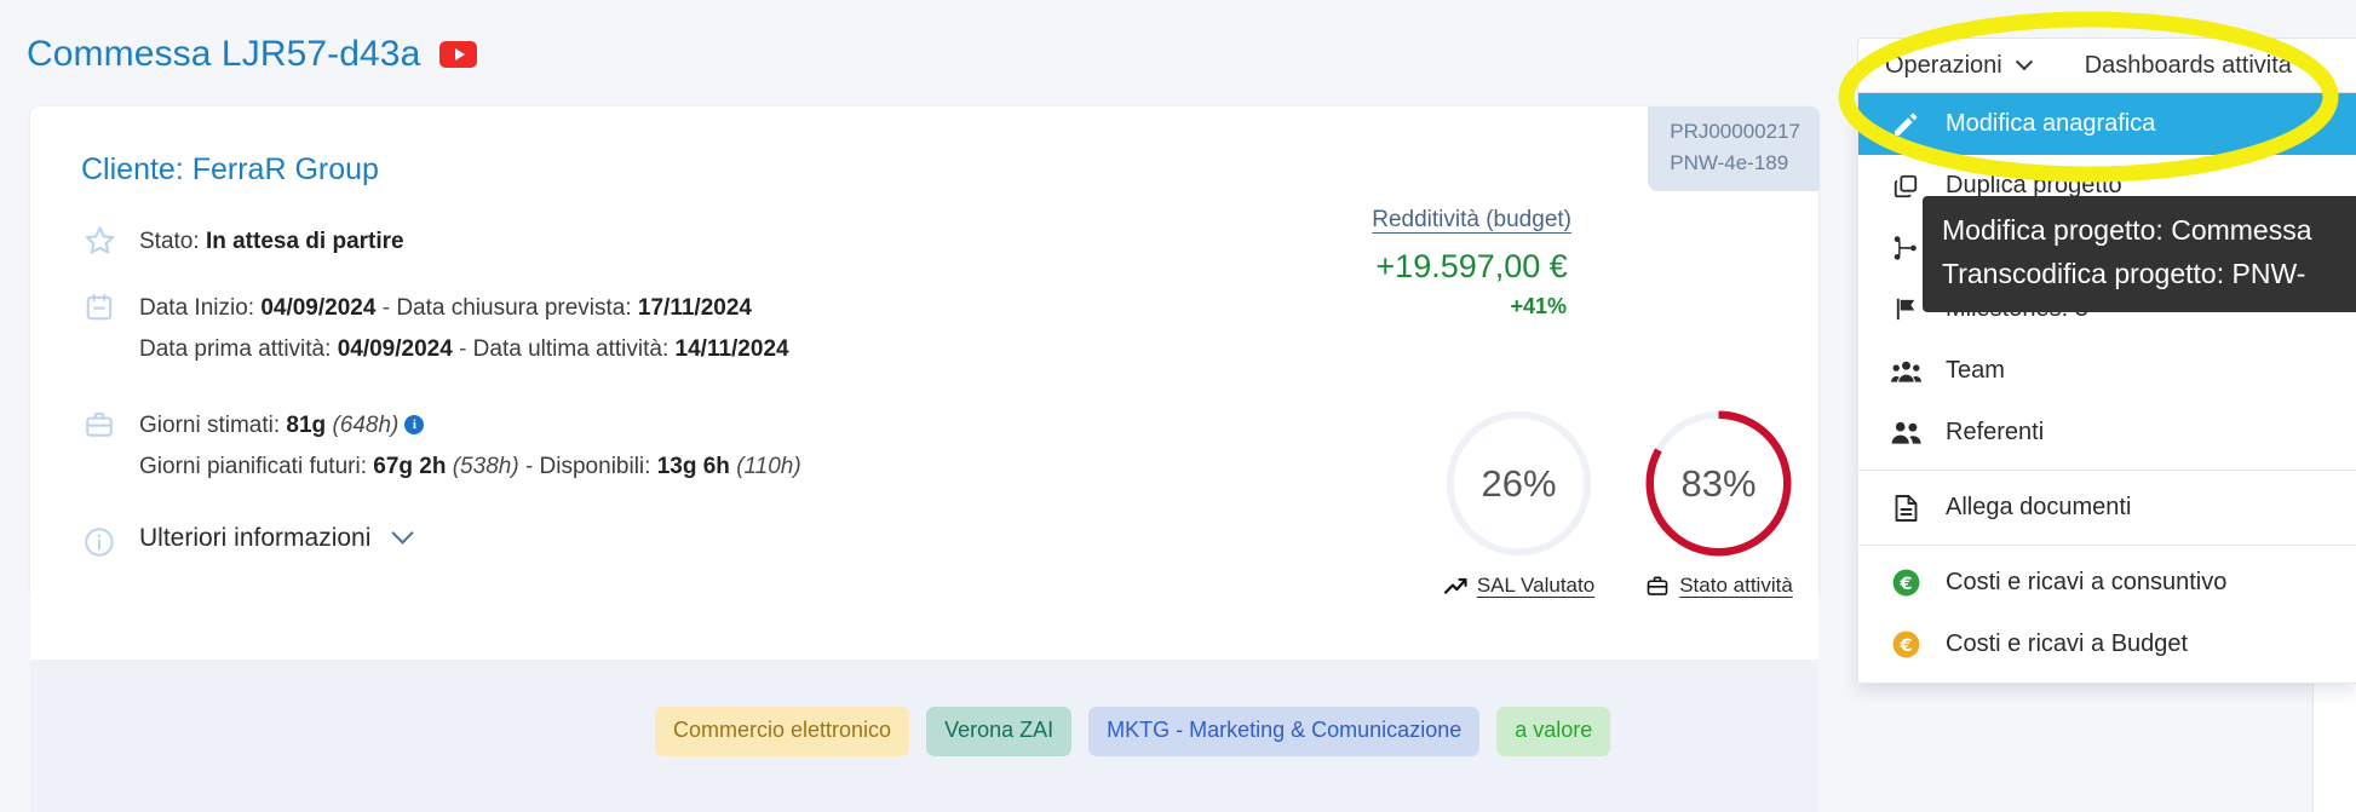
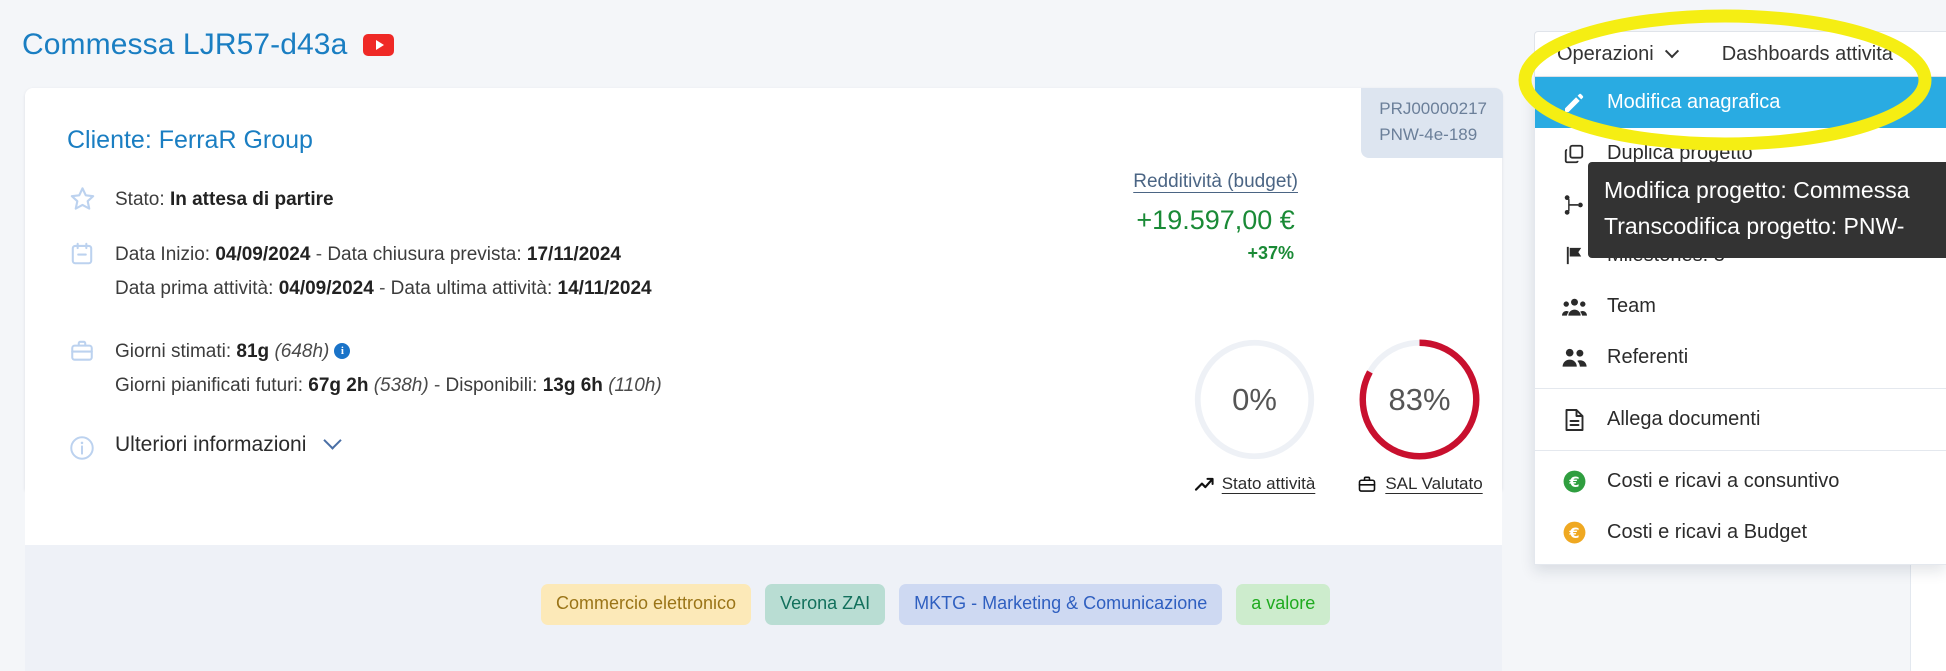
  Commessa LJR57-d43a
  PRJ00000217
  PNW-4e-189
  Cliente: FerraR Group
  Stato: In attesa di partire
  Data Inizio: 04/09/2024 - Data chiusura prevista: 17/11/2024
  Data prima attività: 04/09/2024 - Data ultima attività: 14/11/2024
  Giorni stimati: 81g (648h) i
  Giorni pianificati futuri: 67g 2h (538h) - Disponibili: 13g 6h (110h)
  Ulteriori informazioni
  Redditività (budget)
  +19.597,00 €
- +41%
+ +37%
- 26%
+ 0%
- SAL Valutato
+ Stato attività
  83%
- Stato attività
+ SAL Valutato
  Commercio elettronico
  Verona ZAI
  MKTG - Marketing & Comunicazione
  a valore
  Operazioni
  Dashboards attività
  Modifica anagrafica
  Duplica progetto
  Team
  Referenti
  Allega documenti
  €
  Costi e ricavi a consuntivo
  €
  Costi e ricavi a Budget
  Modifica progetto: Commessa
  Transcodifica progetto: PNW-
